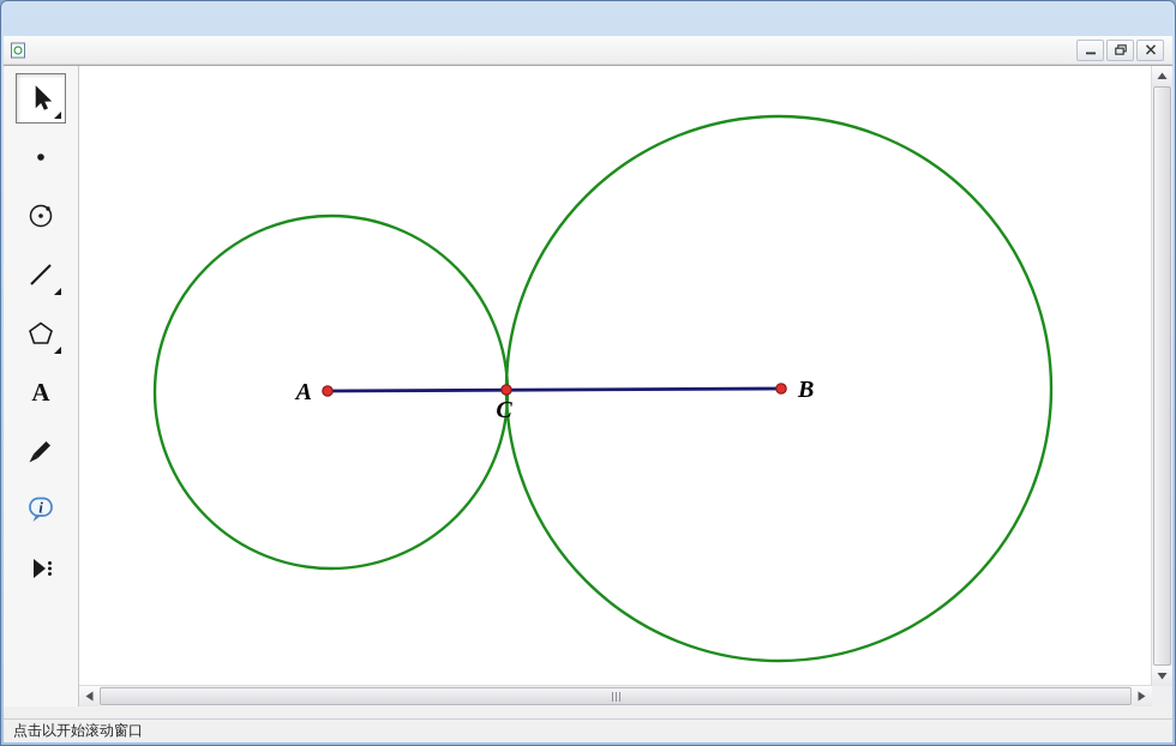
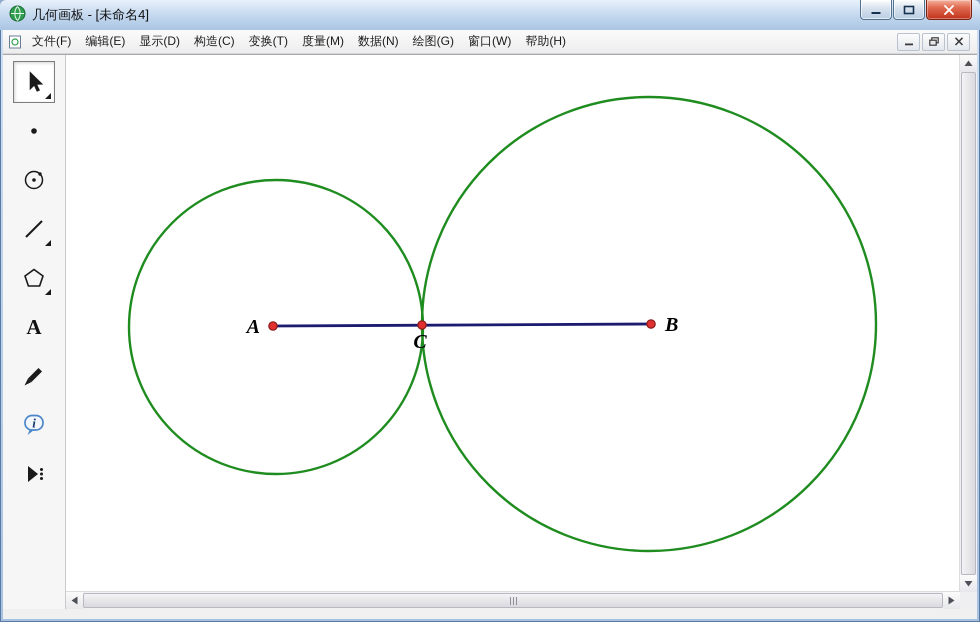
+ 几何画板 - [未命名4]
+ 文件(F)
+ 编辑(E)
+ 显示(D)
+ 构造(C)
+ 变换(T)
+ 度量(M)
+ 数据(N)
+ 绘图(G)
+ 窗口(W)
+ 帮助(H)
  A
  i
  A
  C
  B
- 点击以开始滚动窗口
